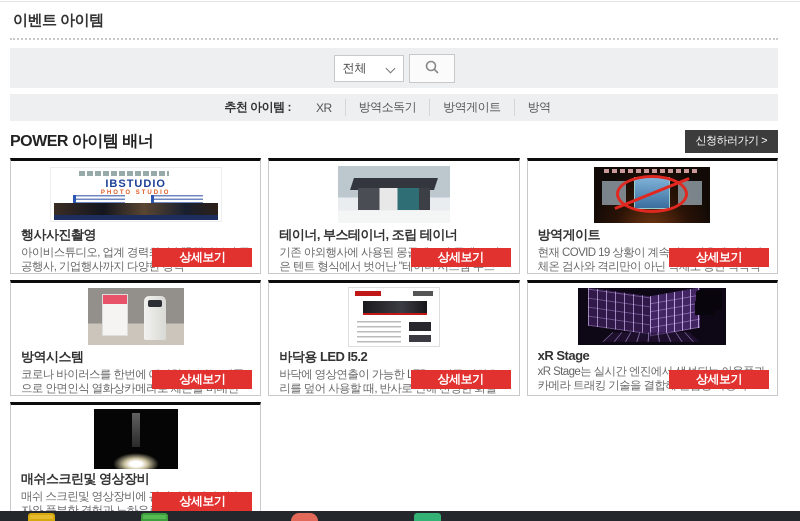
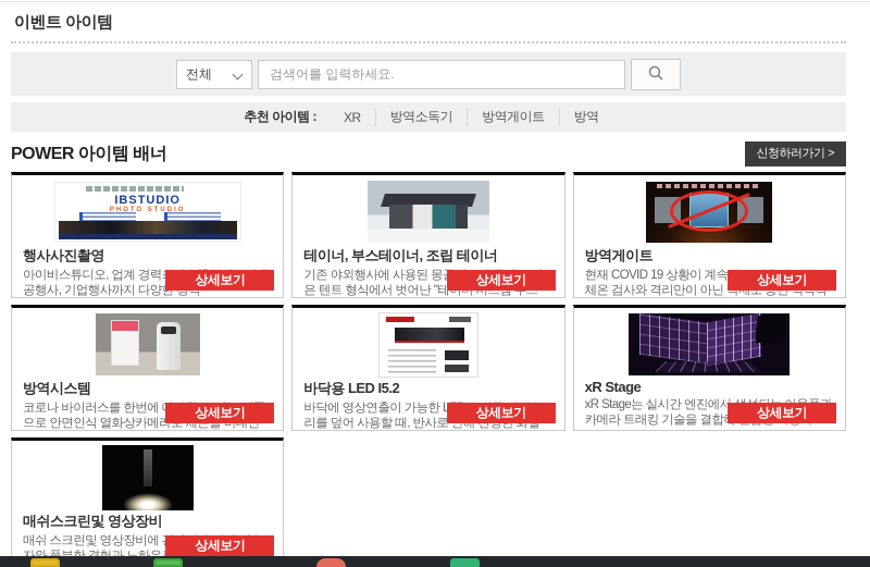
  이벤트 아이템
  전체
+ 검색어를 입력하세요.
  추천 아이템 :
  XR
  방역소독기
  방역게이트
  방역
  POWER 아이템 배너
  신청하러가기 >
  IBSTUDIO
  행사사진촬영
  아이비스튜디오, 업계 경력공행사, 기업행사까지 다양한 경력
  상세보기
  테이너, 부스테이너, 조립 테이너
  기존 야외행사에 사용된 몽은 텐트 형식에서 벗어난 "테이너 시스템 부스"
  상세보기
  방역게이트
  현재 COVID 19 상황이 계속 체온 검사와 격리만이 아닌 억제도 동반 적극적
  상세보기
  방역시스템
  코로나 바이러스를 한번에으로 안면인식 열화상카메라로 체온을 비대면
  상세보기
  바닥용 LED I5.2
  바닥에 영상연출이 가능한리를 덮어 사용할 때, 반사로 인해 선명한 화질
  상세보기
  xR Stage
  상세보기
  매쉬스크린및 영상장비
  상세보기
